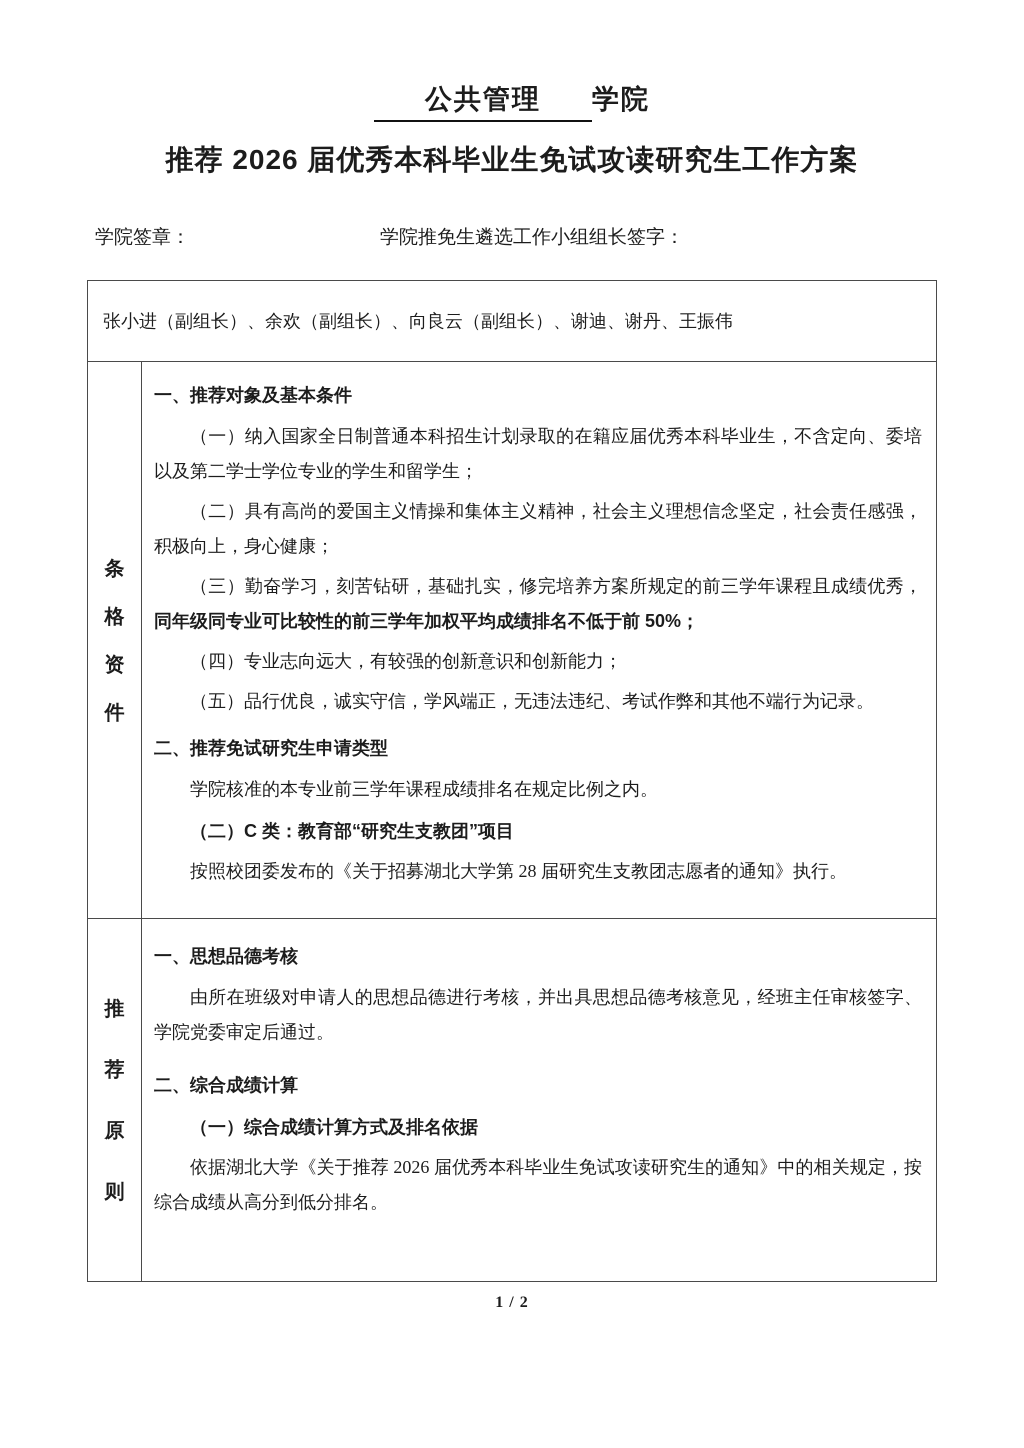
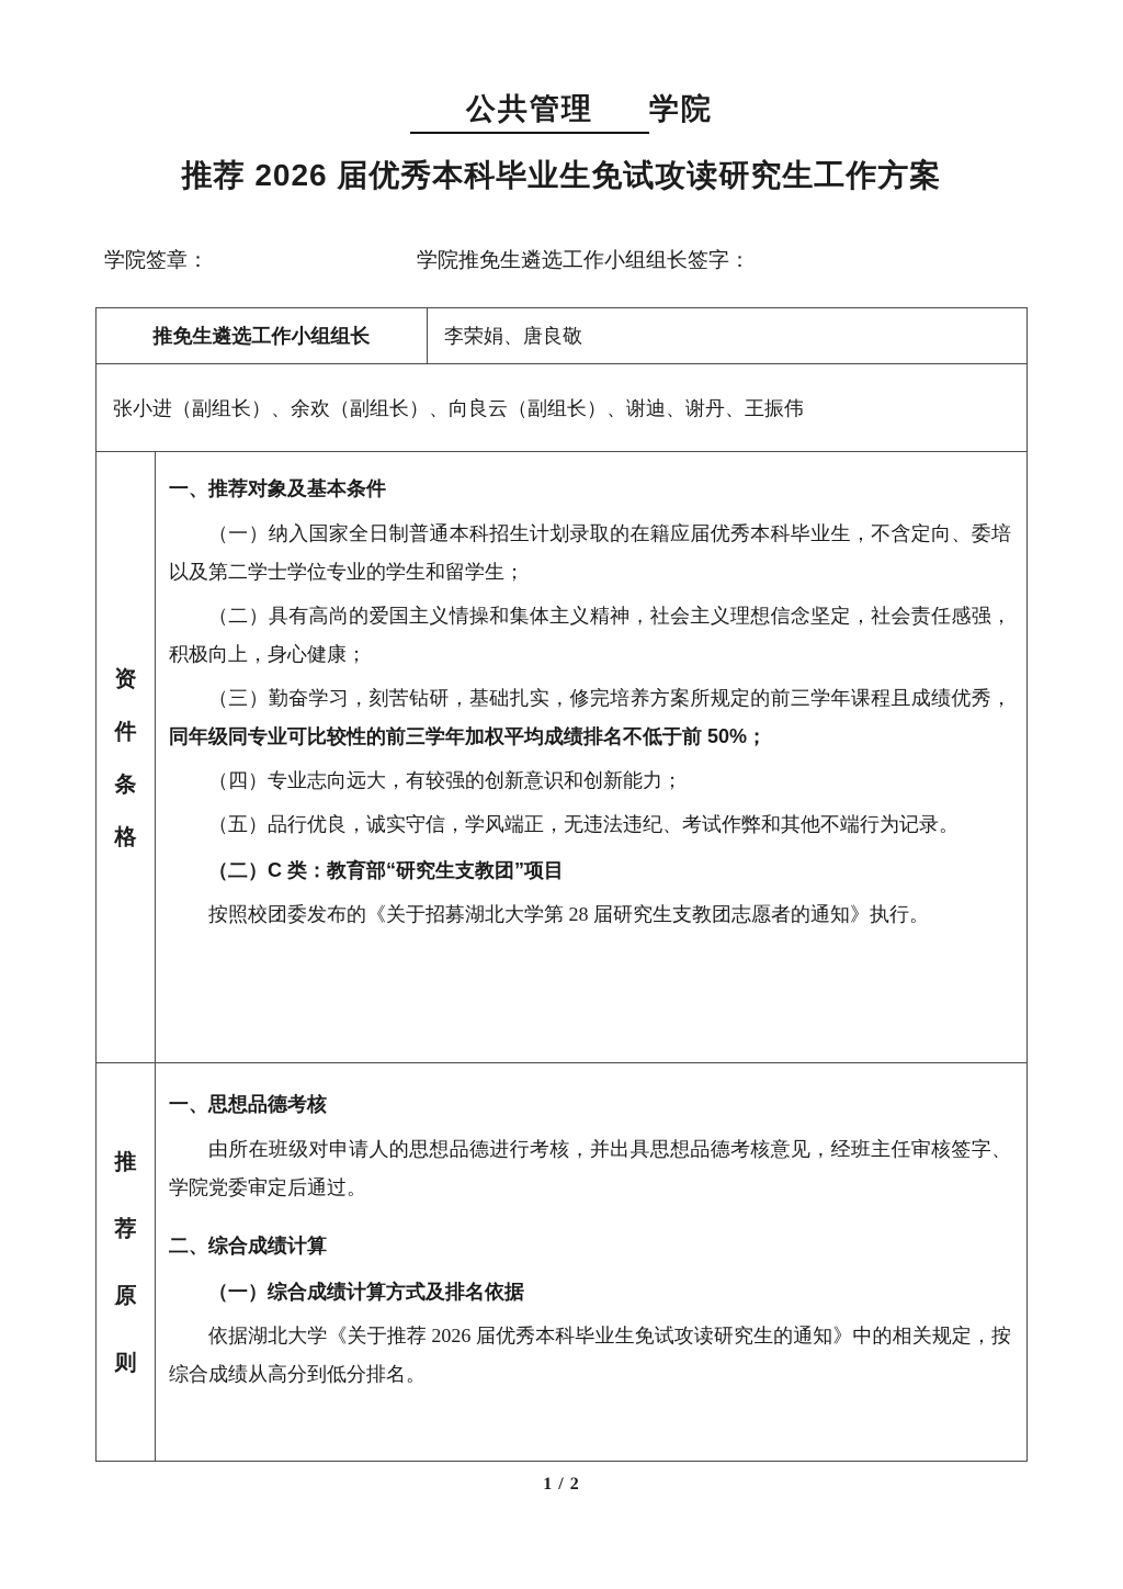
  公共管理 学院
  推荐 2026 届优秀本科毕业生免试攻读研究生工作方案
  学院签章：
  学院推免生遴选工作小组组长签字：
+ 推免生遴选工作小组组长
+ 李荣娟、唐良敬
  张小进（副组长）、余欢（副组长）、向良云（副组长）、谢迪、谢丹、王振伟
- 条
+ 资
- 格
+ 件
- 资
+ 条
- 件
+ 格
  一、推荐对象及基本条件
  （一）纳入国家全日制普通本科招生计划录取的在籍应届优秀本科毕业生，不含定向、委培以及第二学士学位专业的学生和留学生；
  （二）具有高尚的爱国主义情操和集体主义精神，社会主义理想信念坚定，社会责任感强，积极向上，身心健康；
  （三）勤奋学习，刻苦钻研，基础扎实，修完培养方案所规定的前三学年课程且成绩优秀，同年级同专业可比较性的前三学年加权平均成绩排名不低于前 50%；
  （四）专业志向远大，有较强的创新意识和创新能力；
  （五）品行优良，诚实守信，学风端正，无违法违纪、考试作弊和其他不端行为记录。
- 二、推荐免试研究生申请类型
- 学院核准的本专业前三学年课程成绩排名在规定比例之内。
  （二）C 类：教育部“研究生支教团”项目
  按照校团委发布的《关于招募湖北大学第 28 届研究生支教团志愿者的通知》执行。
  推
  荐
  原
  则
  一、思想品德考核
  由所在班级对申请人的思想品德进行考核，并出具思想品德考核意见，经班主任审核签字、学院党委审定后通过。
  二、综合成绩计算
  （一）综合成绩计算方式及排名依据
  依据湖北大学《关于推荐 2026 届优秀本科毕业生免试攻读研究生的通知》中的相关规定，按综合成绩从高分到低分排名。
  1 / 2
